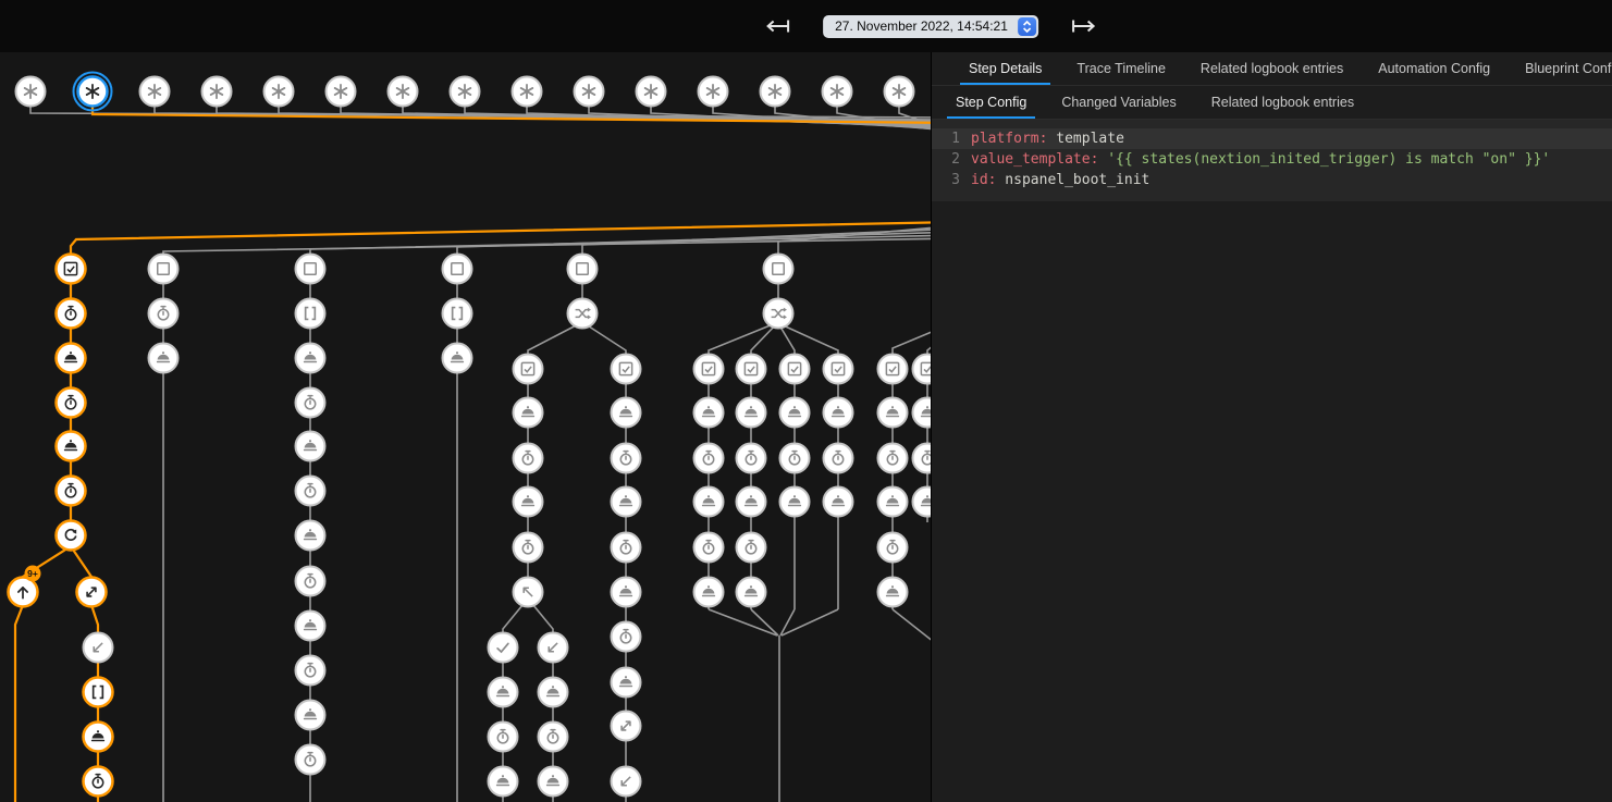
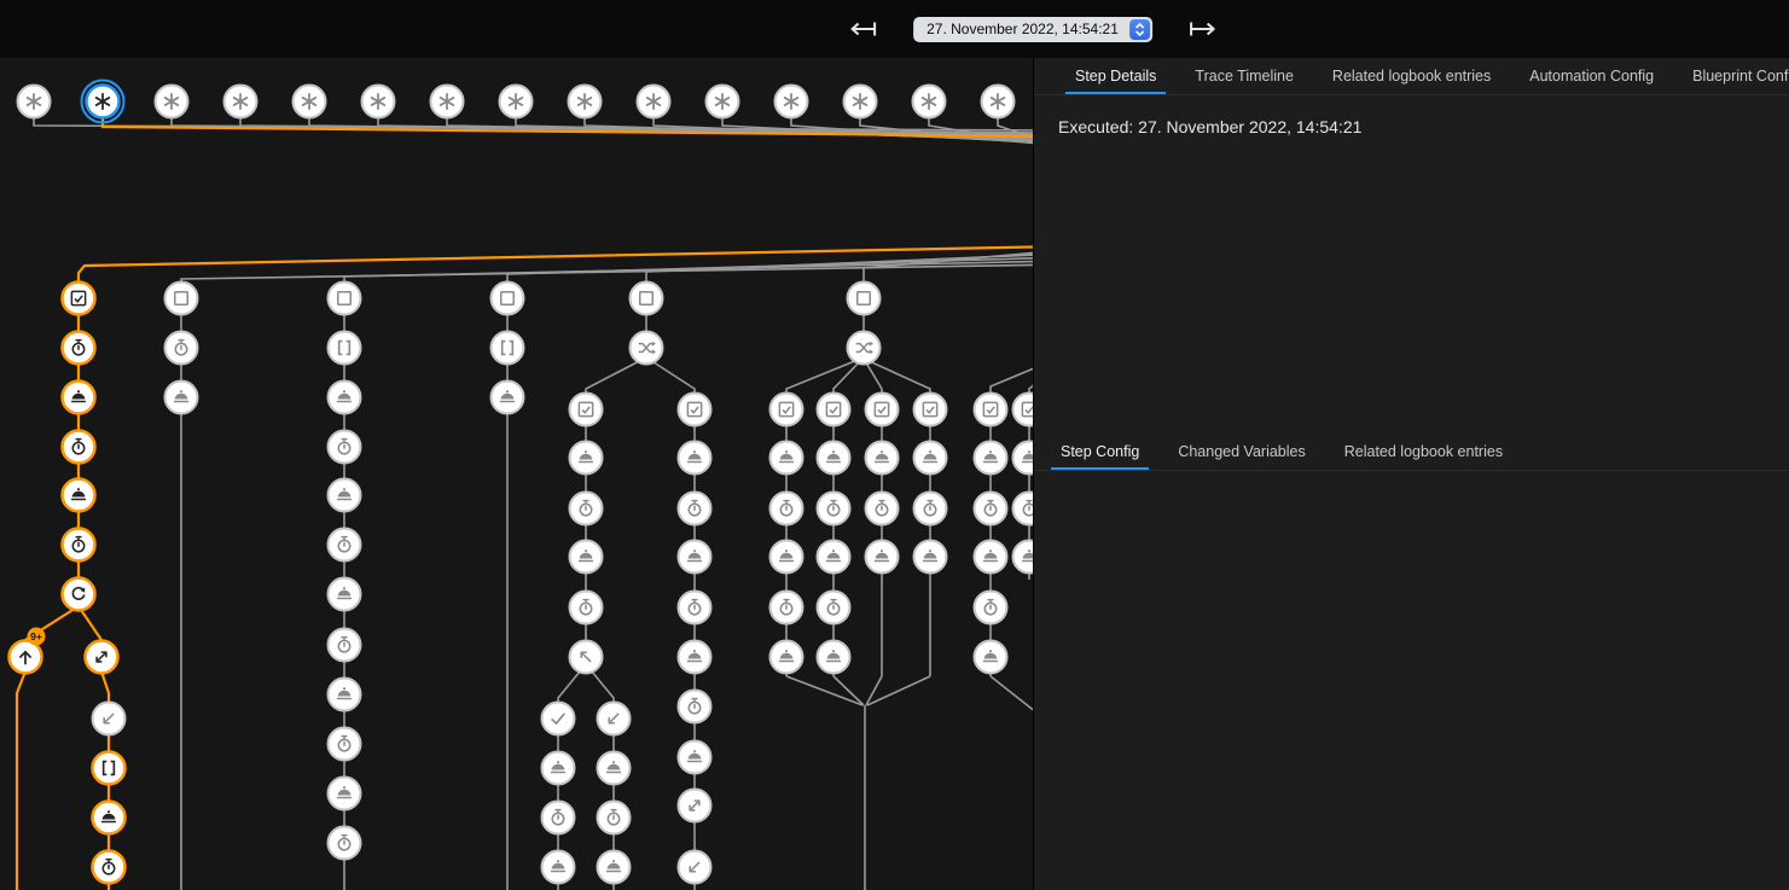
  27. November 2022, 14:54:21
  9+
  Step Details
  Trace Timeline
  Related logbook entries
  Automation Config
  Blueprint Conf
+ Executed: 27. November 2022, 14:54:21
  Step Config
  Changed Variables
  Related logbook entries
- 1
- platform: template
- 2
- value_template: '{{ states(nextion_inited_trigger) is match "on" }}'
- 3
- id: nspanel_boot_init
